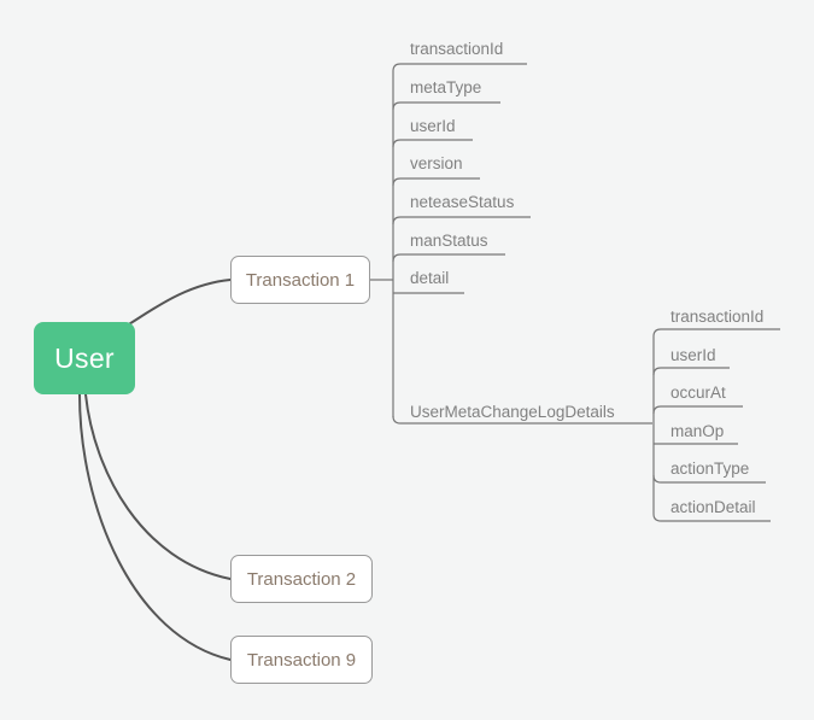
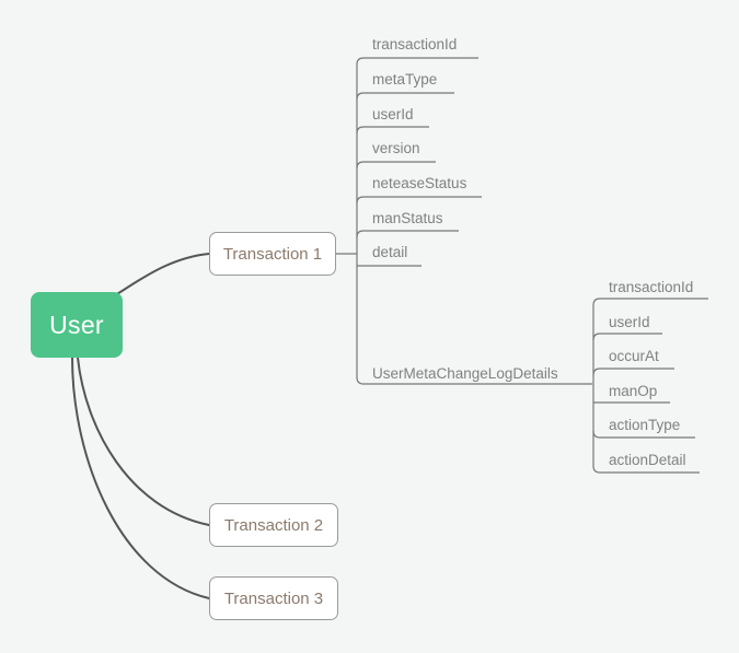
  User
  Transaction 1
  Transaction 2
- Transaction 9
+ Transaction 3
  transactionId
  metaType
  userId
  version
  neteaseStatus
  manStatus
  detail
  UserMetaChangeLogDetails
  transactionId
  userId
  occurAt
  manOp
  actionType
  actionDetail
